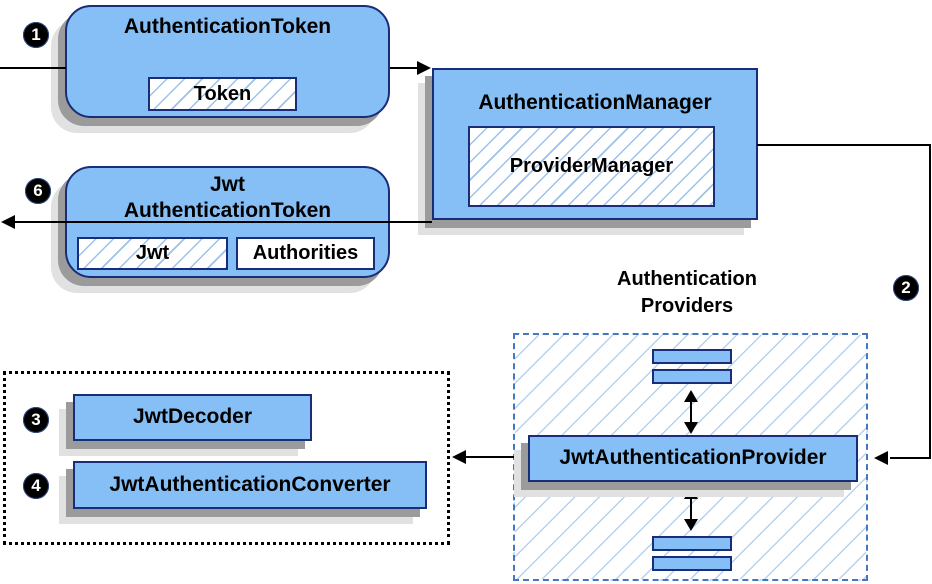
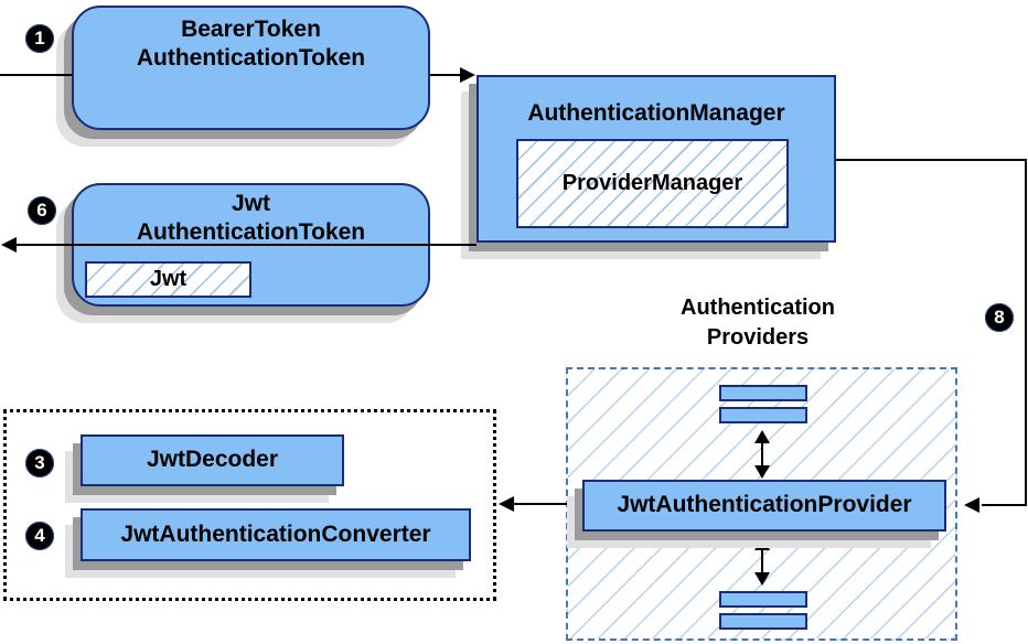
  1
- 2
+ 8
  3
  4
  6
+ BearerToken
  AuthenticationToken
- Token
  AuthenticationManager
  ProviderManager
  Jwt
  AuthenticationToken
  Jwt
- Authorities
  Authentication
  Providers
  JwtAuthenticationProvider
  JwtDecoder
  JwtAuthenticationConverter
